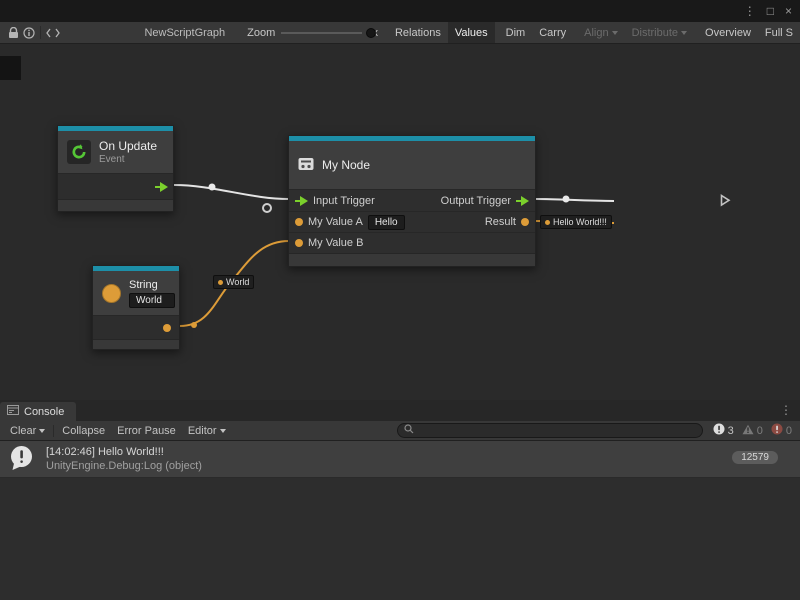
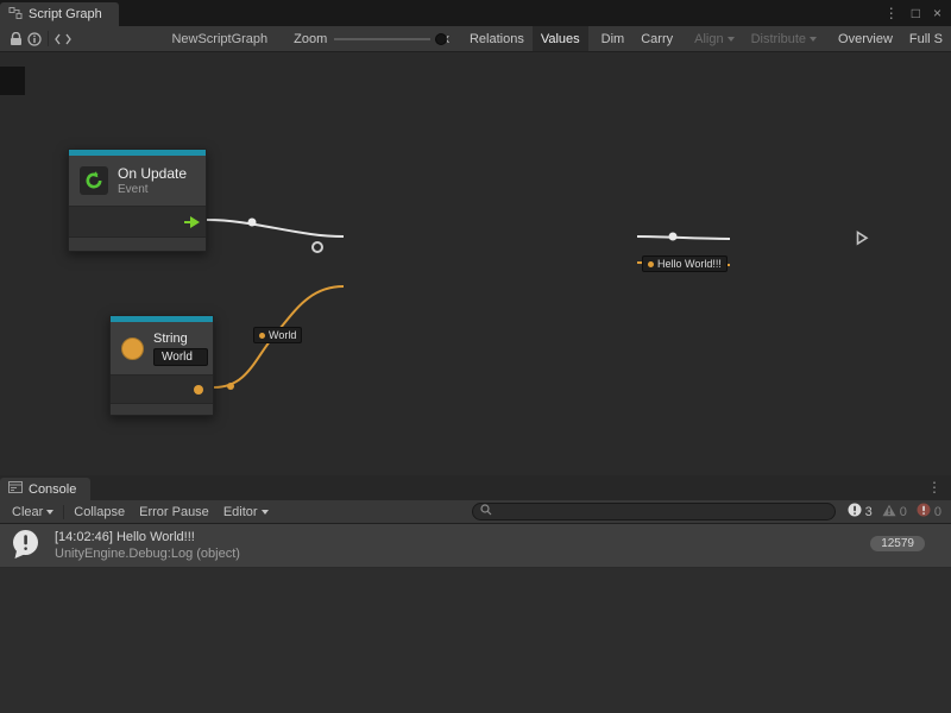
+ Script Graph
  ⋮
  □
  ×
  NewScriptGraph
  Zoom
  Relations
  Values
  Dim
  Carry
  Align
  Distribute
  Overview
  Full S
  On Update
  Event
- My Node
- Input Trigger
- Output Trigger
- My Value A
- Hello
- Result
- My Value B
  String
  World
  World
  Hello World!!!
  Console
  ⋮
  Clear
  Collapse
  Error Pause
  Editor
  3
  0
  0
  [14:02:46] Hello World!!!
  UnityEngine.Debug:Log (object)
  12579
